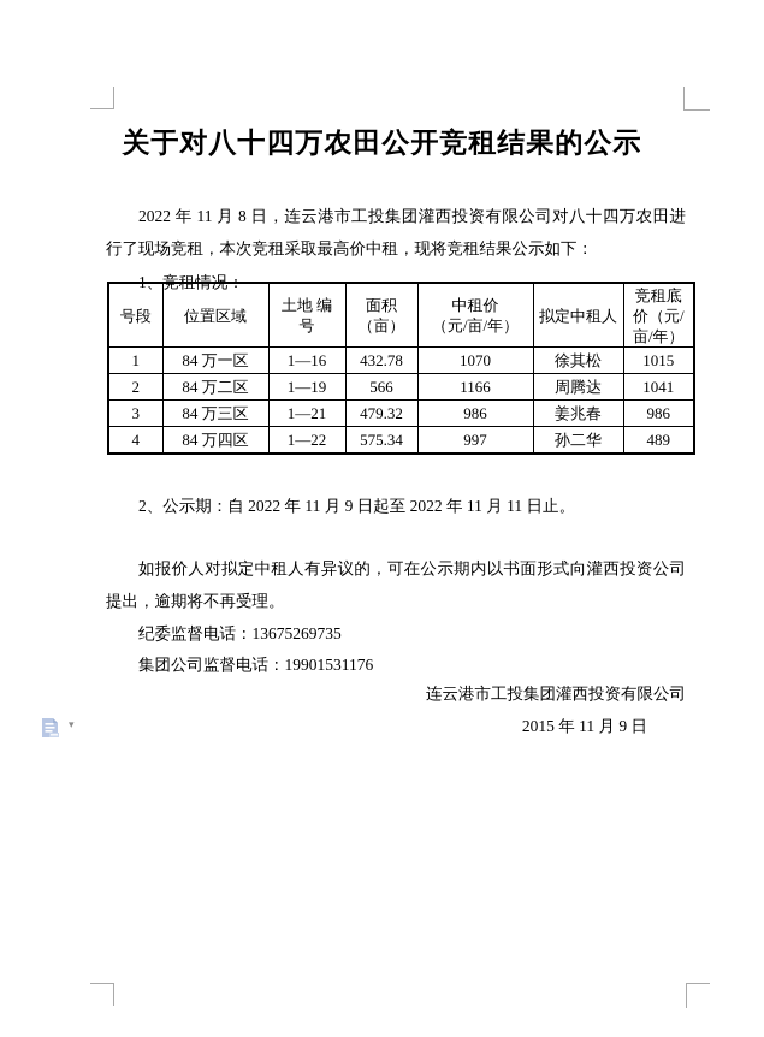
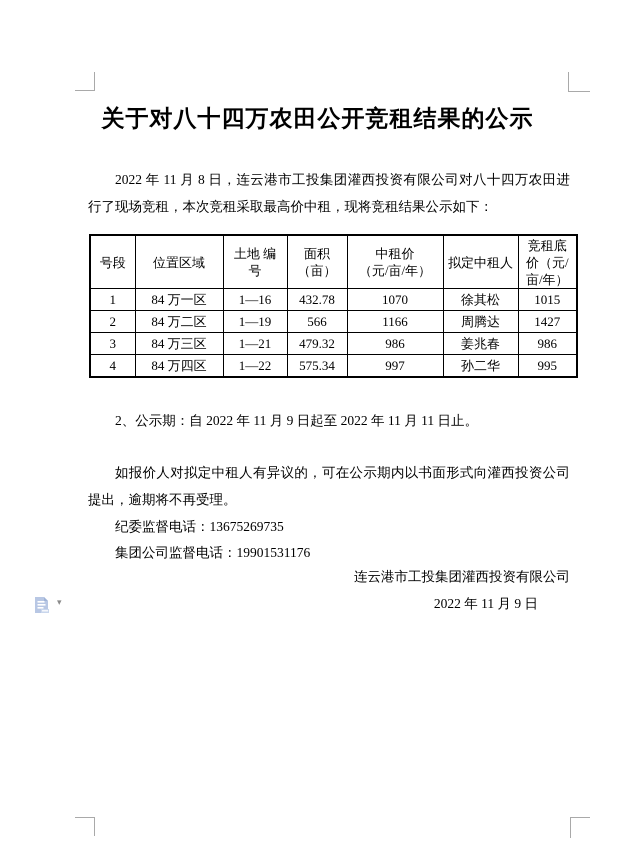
  关于对八十四万农田公开竞租结果的公示
  2022 年 11 月 8 日，连云港市工投集团灌西投资有限公司对八十四万农田进行了现场竞租，本次竞租采取最高价中租，现将竞租结果公示如下：
- 1、竞租情况：
  号段	位置区域	土地 编 号	面积 （亩）	中租价 （元/亩/年）	拟定中租人	竞租底 价（元/ 亩/年）
  1	84 万一区	1—16	432.78	1070	徐其松	1015
- 2	84 万二区	1—19	566	1166	周腾达	1041
+ 2	84 万二区	1—19	566	1166	周腾达	1427
  3	84 万三区	1—21	479.32	986	姜兆春	986
- 4	84 万四区	1—22	575.34	997	孙二华	489
+ 4	84 万四区	1—22	575.34	997	孙二华	995
  2、公示期：自 2022 年 11 月 9 日起至 2022 年 11 月 11 日止。
  如报价人对拟定中租人有异议的，可在公示期内以书面形式向灌西投资公司提出，逾期将不再受理。
  纪委监督电话：13675269735
  集团公司监督电话：19901531176
  连云港市工投集团灌西投资有限公司
- 2015 年 11 月 9 日
+ 2022 年 11 月 9 日
  ▾
